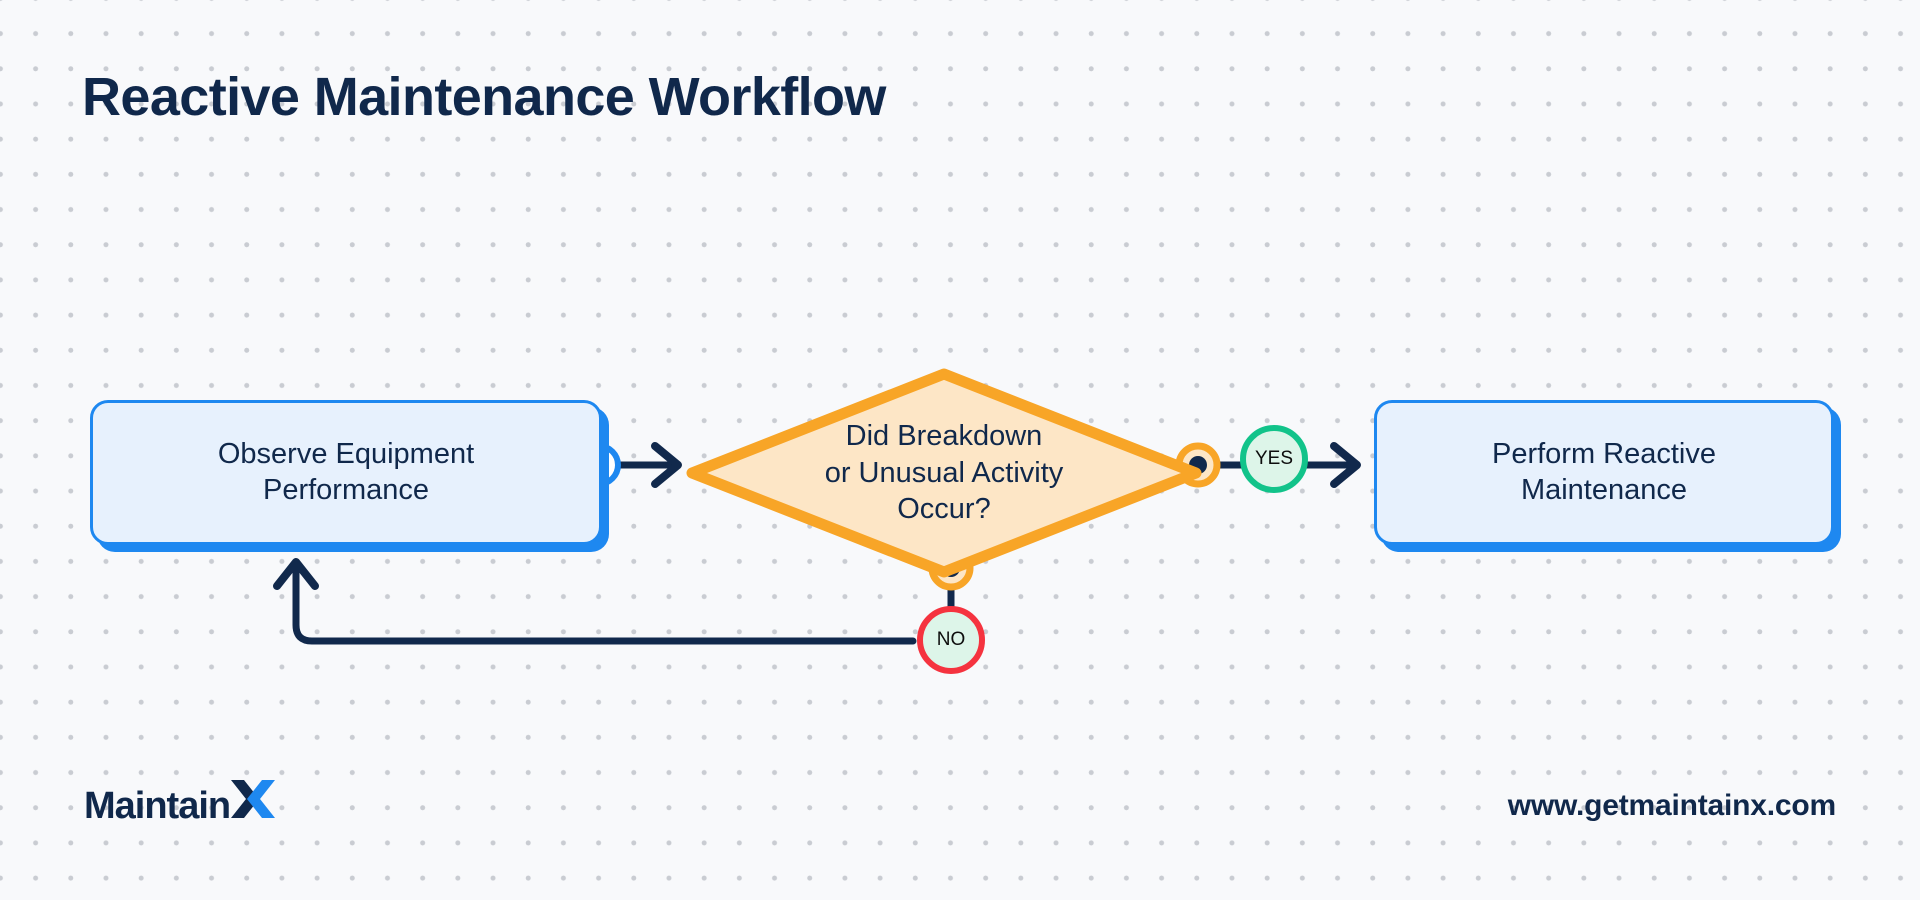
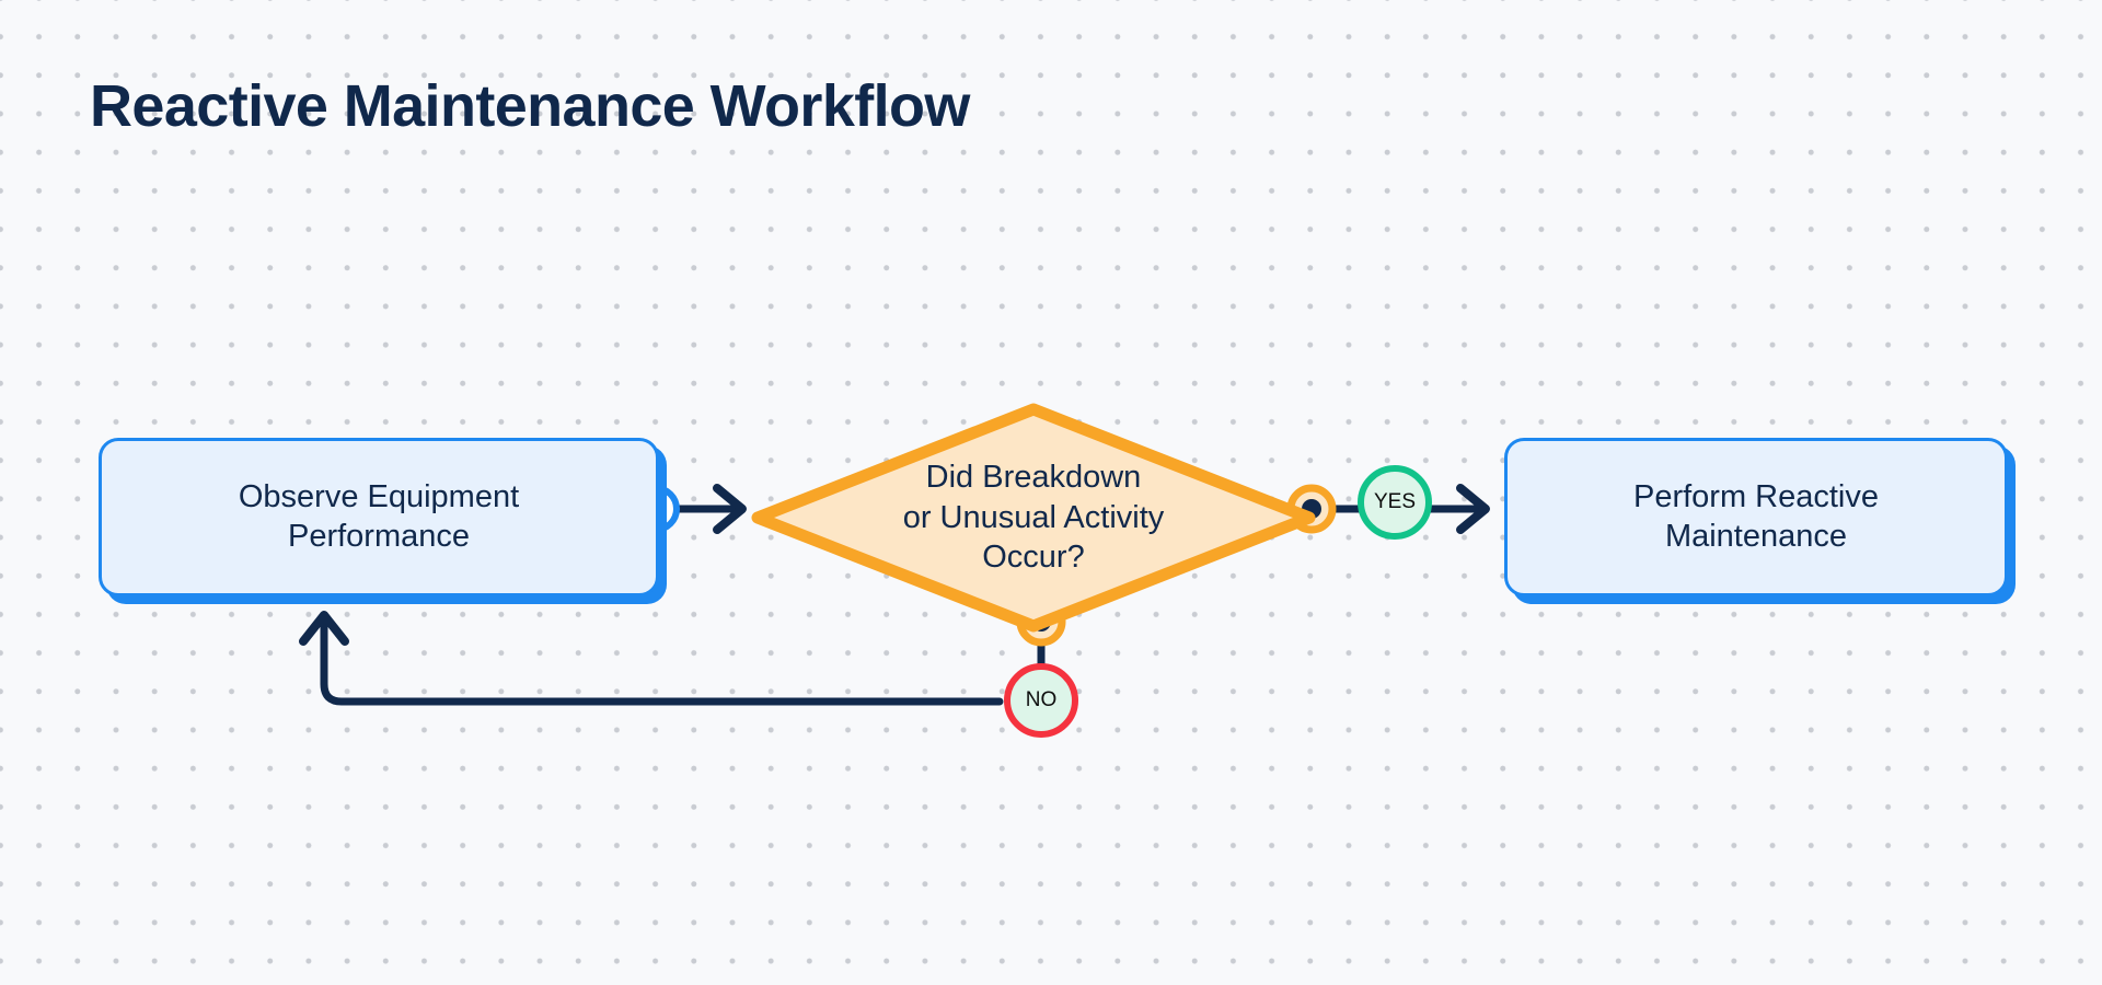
  Reactive Maintenance Workflow
  Observe Equipment
  Performance
  Did Breakdown
  or Unusual Activity
  Occur?
  Perform Reactive
  Maintenance
  YES
  NO
- Maintain
- www.getmaintainx.com
